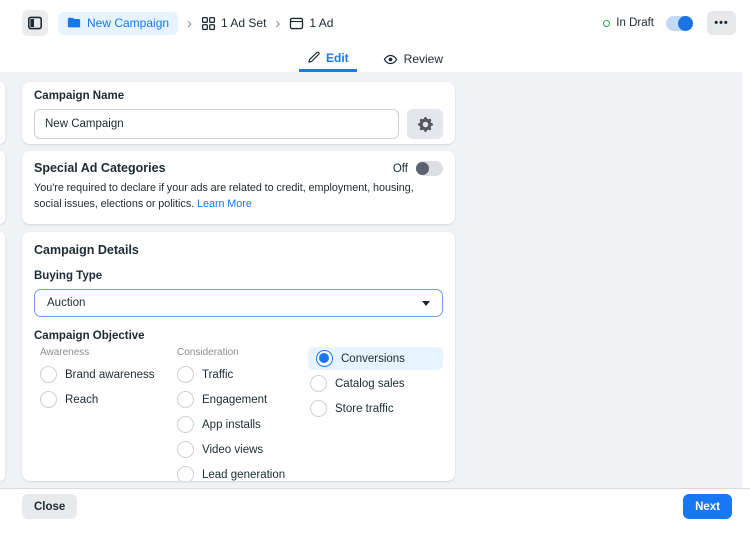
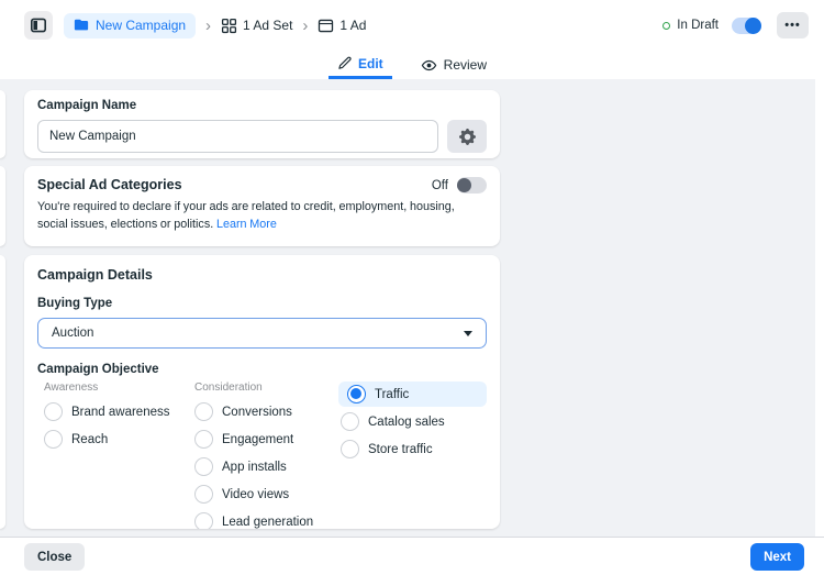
  New Campaign
  ›
  1 Ad Set
  ›
  1 Ad
  In Draft
  •••
  Edit
  Review
  Campaign Name
  New Campaign
  Special Ad Categories
  Off
  You're required to declare if your ads are related to credit, employment, housing, social issues, elections or politics. Learn More
  Campaign Details
  Buying Type
  Auction
  Campaign Objective
  Awareness
  Brand awareness
  Reach
  Consideration
- Traffic
+ Conversions
  Engagement
  App installs
  Video views
  Lead generation
- Conversions
+ Traffic
  Catalog sales
  Store traffic
  Close
  Next
